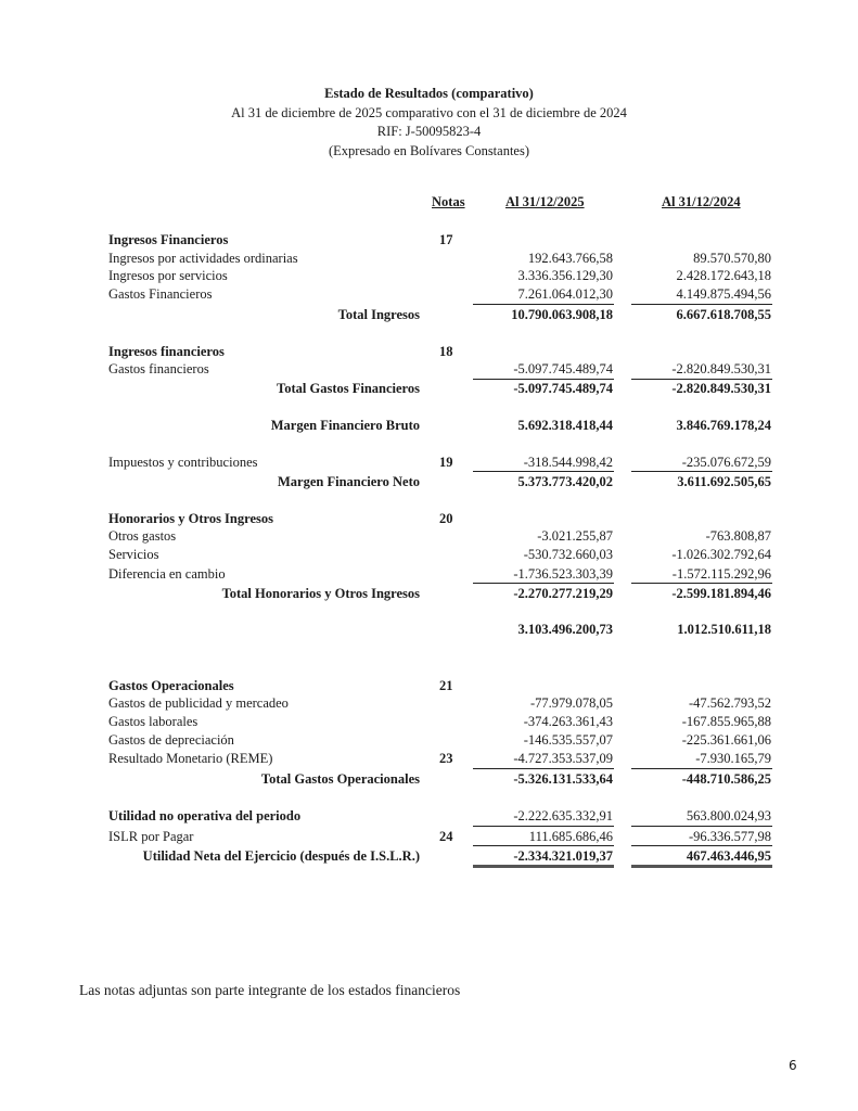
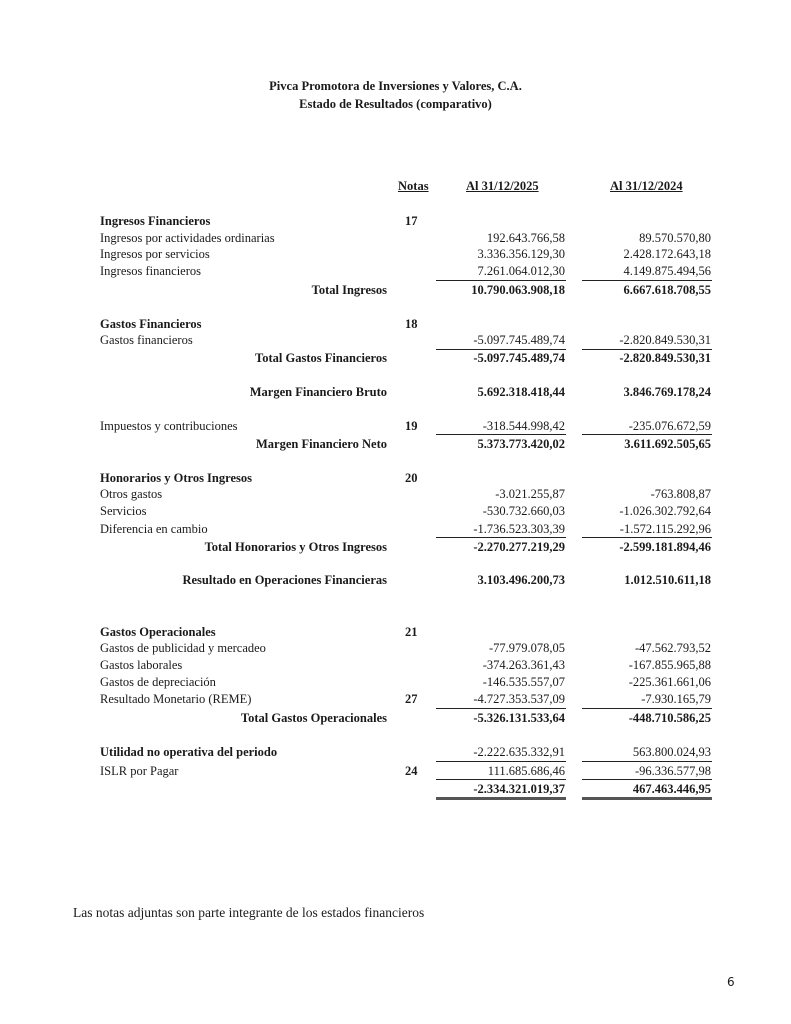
+ Pivca Promotora de Inversiones y Valores, C.A.
  Estado de Resultados (comparativo)
- Al 31 de diciembre de 2025 comparativo con el 31 de diciembre de 2024
- RIF: J-50095823-4
- (Expresado en Bolívares Constantes)
  Notas
  Al 31/12/2025
  Al 31/12/2024
  Ingresos Financieros
  17
  Ingresos por actividades ordinarias
  192.643.766,58
  89.570.570,80
  Ingresos por servicios
  3.336.356.129,30
  2.428.172.643,18
- Gastos Financieros
+ Ingresos financieros
  7.261.064.012,30
  4.149.875.494,56
  Total Ingresos
  10.790.063.908,18
  6.667.618.708,55
- Ingresos financieros
+ Gastos Financieros
  18
  Gastos financieros
  -5.097.745.489,74
  -2.820.849.530,31
  Total Gastos Financieros
  -5.097.745.489,74
  -2.820.849.530,31
  Margen Financiero Bruto
  5.692.318.418,44
  3.846.769.178,24
  Impuestos y contribuciones
  19
  -318.544.998,42
  -235.076.672,59
  Margen Financiero Neto
  5.373.773.420,02
  3.611.692.505,65
  Honorarios y Otros Ingresos
  20
  Otros gastos
  -3.021.255,87
  -763.808,87
  Servicios
  -530.732.660,03
  -1.026.302.792,64
  Diferencia en cambio
  -1.736.523.303,39
  -1.572.115.292,96
  Total Honorarios y Otros Ingresos
  -2.270.277.219,29
  -2.599.181.894,46
+ Resultado en Operaciones Financieras
  3.103.496.200,73
  1.012.510.611,18
  Gastos Operacionales
  21
  Gastos de publicidad y mercadeo
  -77.979.078,05
  -47.562.793,52
  Gastos laborales
  -374.263.361,43
  -167.855.965,88
  Gastos de depreciación
  -146.535.557,07
  -225.361.661,06
  Resultado Monetario (REME)
- 23
+ 27
  -4.727.353.537,09
  -7.930.165,79
  Total Gastos Operacionales
  -5.326.131.533,64
  -448.710.586,25
  Utilidad no operativa del periodo
  -2.222.635.332,91
  563.800.024,93
  ISLR por Pagar
  24
  111.685.686,46
  -96.336.577,98
- Utilidad Neta del Ejercicio (después de I.S.L.R.)
  -2.334.321.019,37
  467.463.446,95
  Las notas adjuntas son parte integrante de los estados financieros
  6
